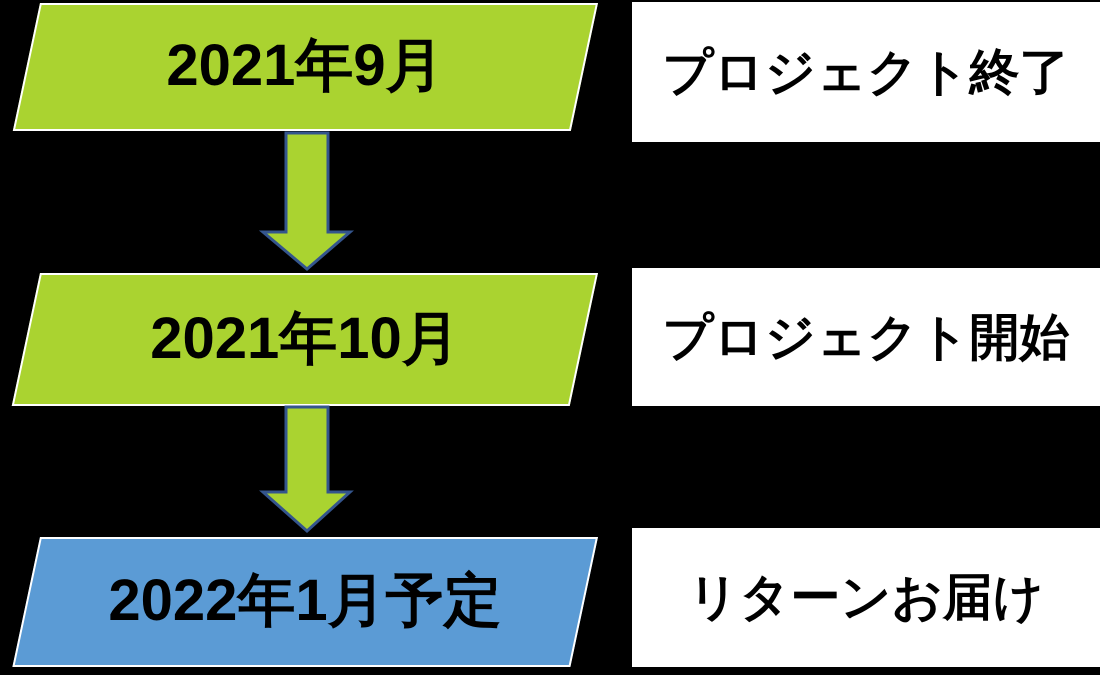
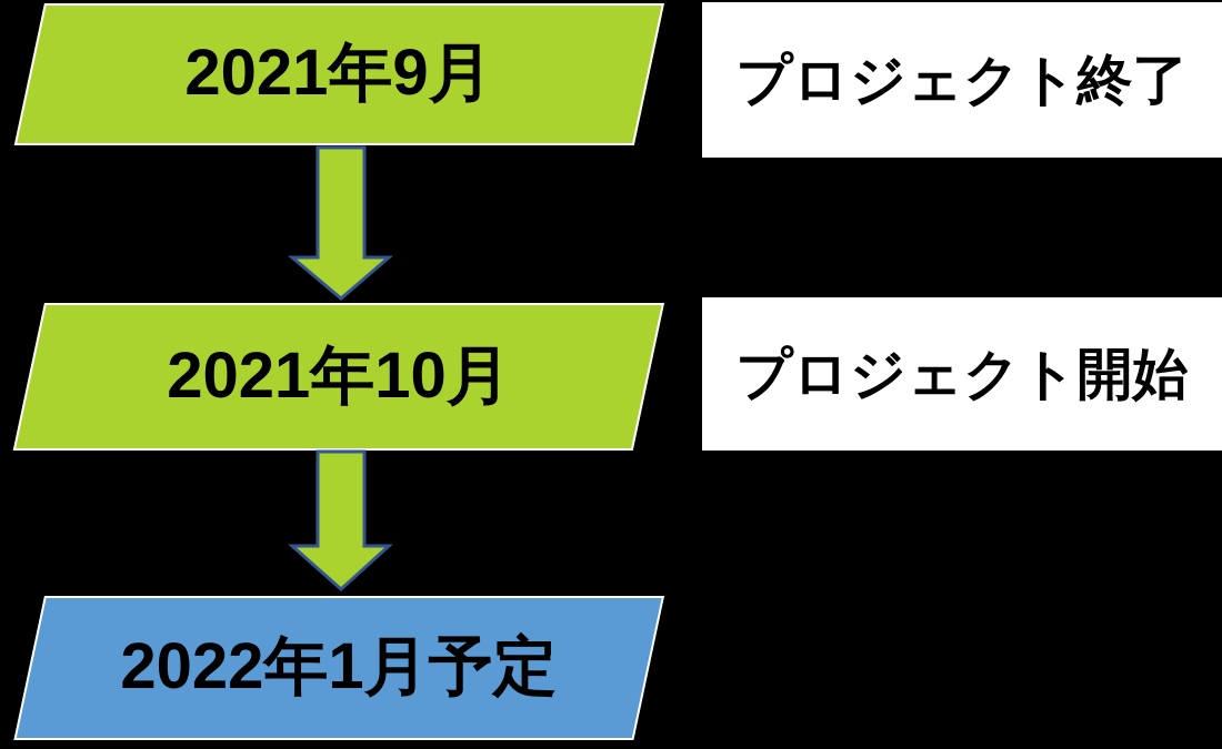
  2021年9月
  プロジェクト終了
  2021年10月
  プロジェクト開始
  2022年1月予定
- リターンお届け
